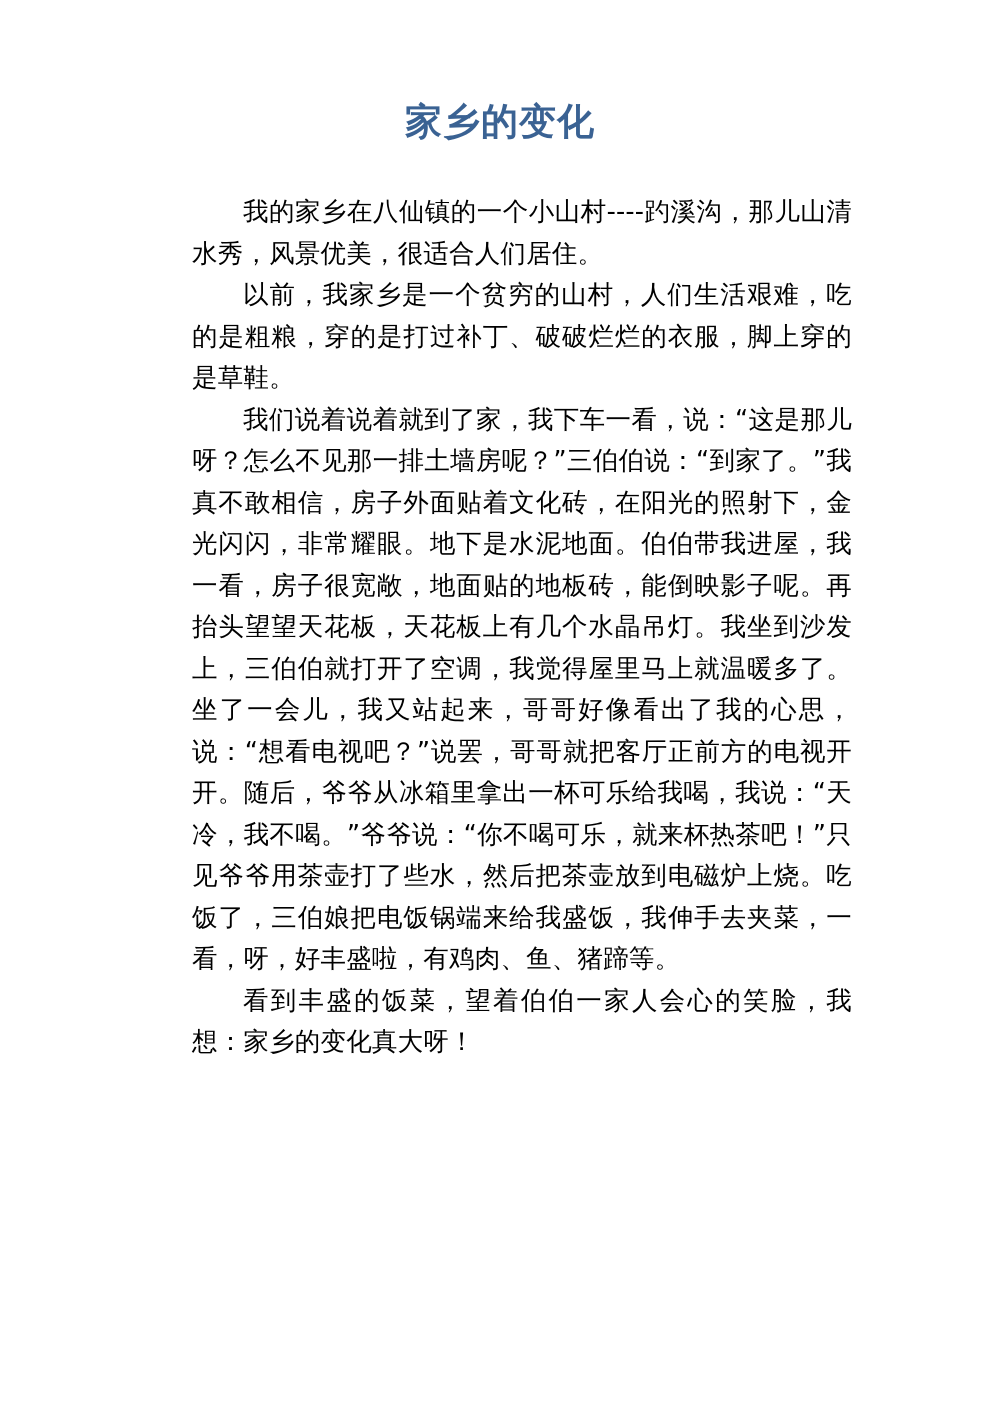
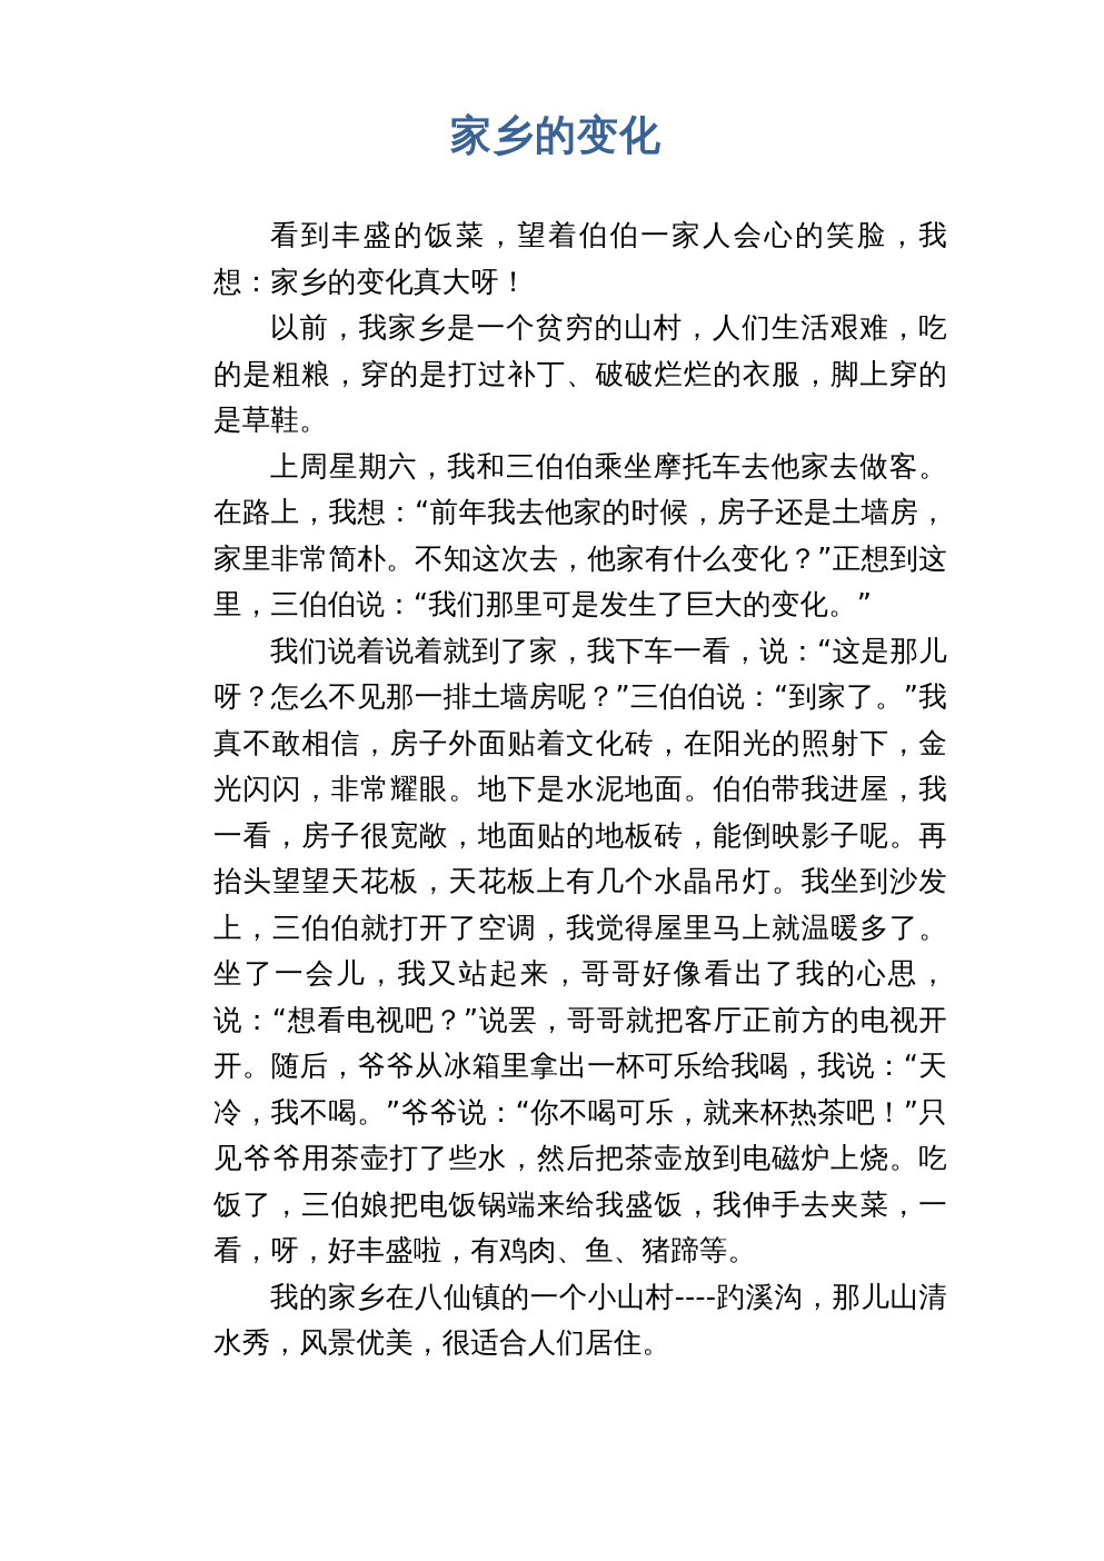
  家乡的变化
- 我的家乡在八仙镇的一个小山村----趵溪沟，那儿山清水秀，风景优美，很适合人们居住。
+ 看到丰盛的饭菜，望着伯伯一家人会心的笑脸，我想：家乡的变化真大呀！
  以前，我家乡是一个贫穷的山村，人们生活艰难，吃的是粗粮，穿的是打过补丁、破破烂烂的衣服，脚上穿的是草鞋。
+ 上周星期六，我和三伯伯乘坐摩托车去他家去做客。在路上，我想：“前年我去他家的时候，房子还是土墙房，家里非常简朴。不知这次去，他家有什么变化？”正想到这里，三伯伯说：“我们那里可是发生了巨大的变化。”
  我们说着说着就到了家，我下车一看，说：“这是那儿呀？怎么不见那一排土墙房呢？”三伯伯说：“到家了。”我真不敢相信，房子外面贴着文化砖，在阳光的照射下，金光闪闪，非常耀眼。地下是水泥地面。伯伯带我进屋，我一看，房子很宽敞，地面贴的地板砖，能倒映影子呢。再抬头望望天花板，天花板上有几个水晶吊灯。我坐到沙发上，三伯伯就打开了空调，我觉得屋里马上就温暖多了。坐了一会儿，我又站起来，哥哥好像看出了我的心思，说：“想看电视吧？”说罢，哥哥就把客厅正前方的电视开开。随后，爷爷从冰箱里拿出一杯可乐给我喝，我说：“天冷，我不喝。”爷爷说：“你不喝可乐，就来杯热茶吧！”只见爷爷用茶壶打了些水，然后把茶壶放到电磁炉上烧。吃饭了，三伯娘把电饭锅端来给我盛饭，我伸手去夹菜，一看，呀，好丰盛啦，有鸡肉、鱼、猪蹄等。
- 看到丰盛的饭菜，望着伯伯一家人会心的笑脸，我想：家乡的变化真大呀！
+ 我的家乡在八仙镇的一个小山村----趵溪沟，那儿山清水秀，风景优美，很适合人们居住。
